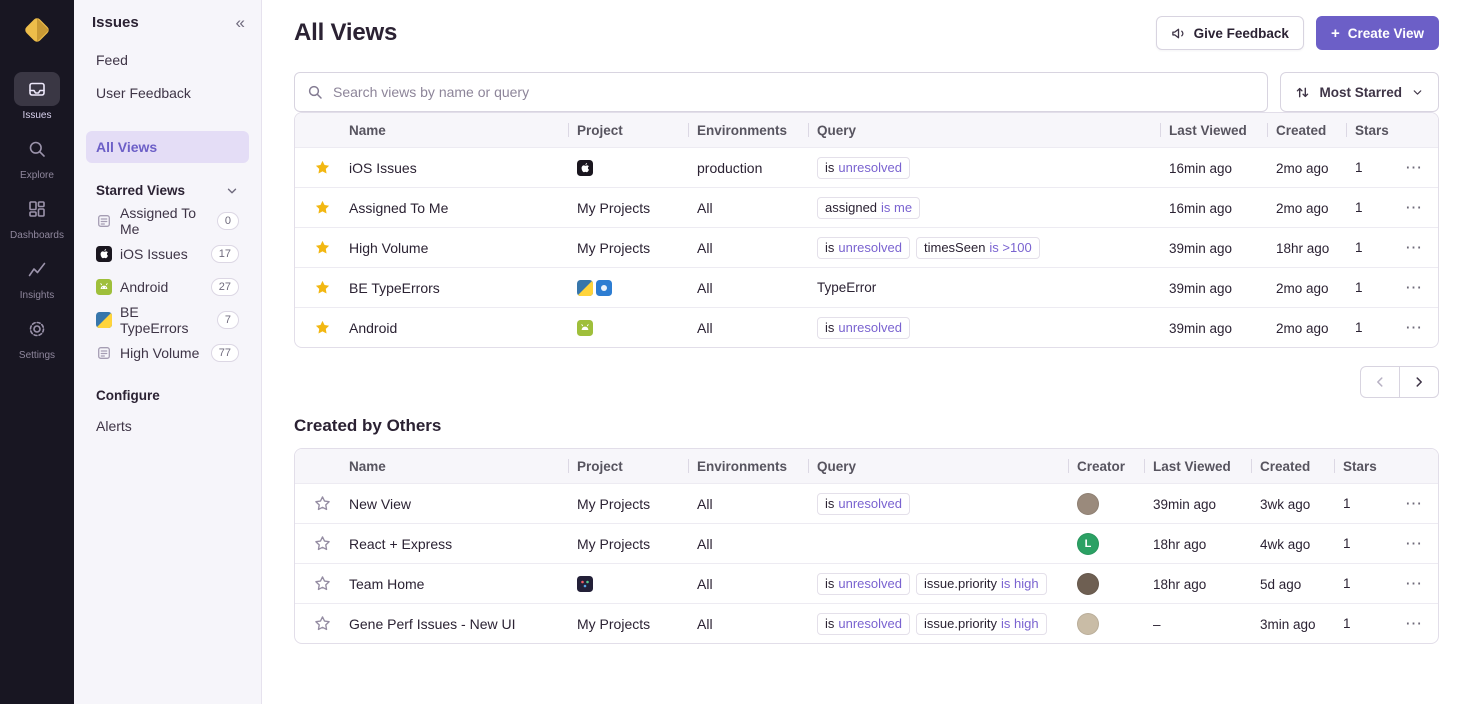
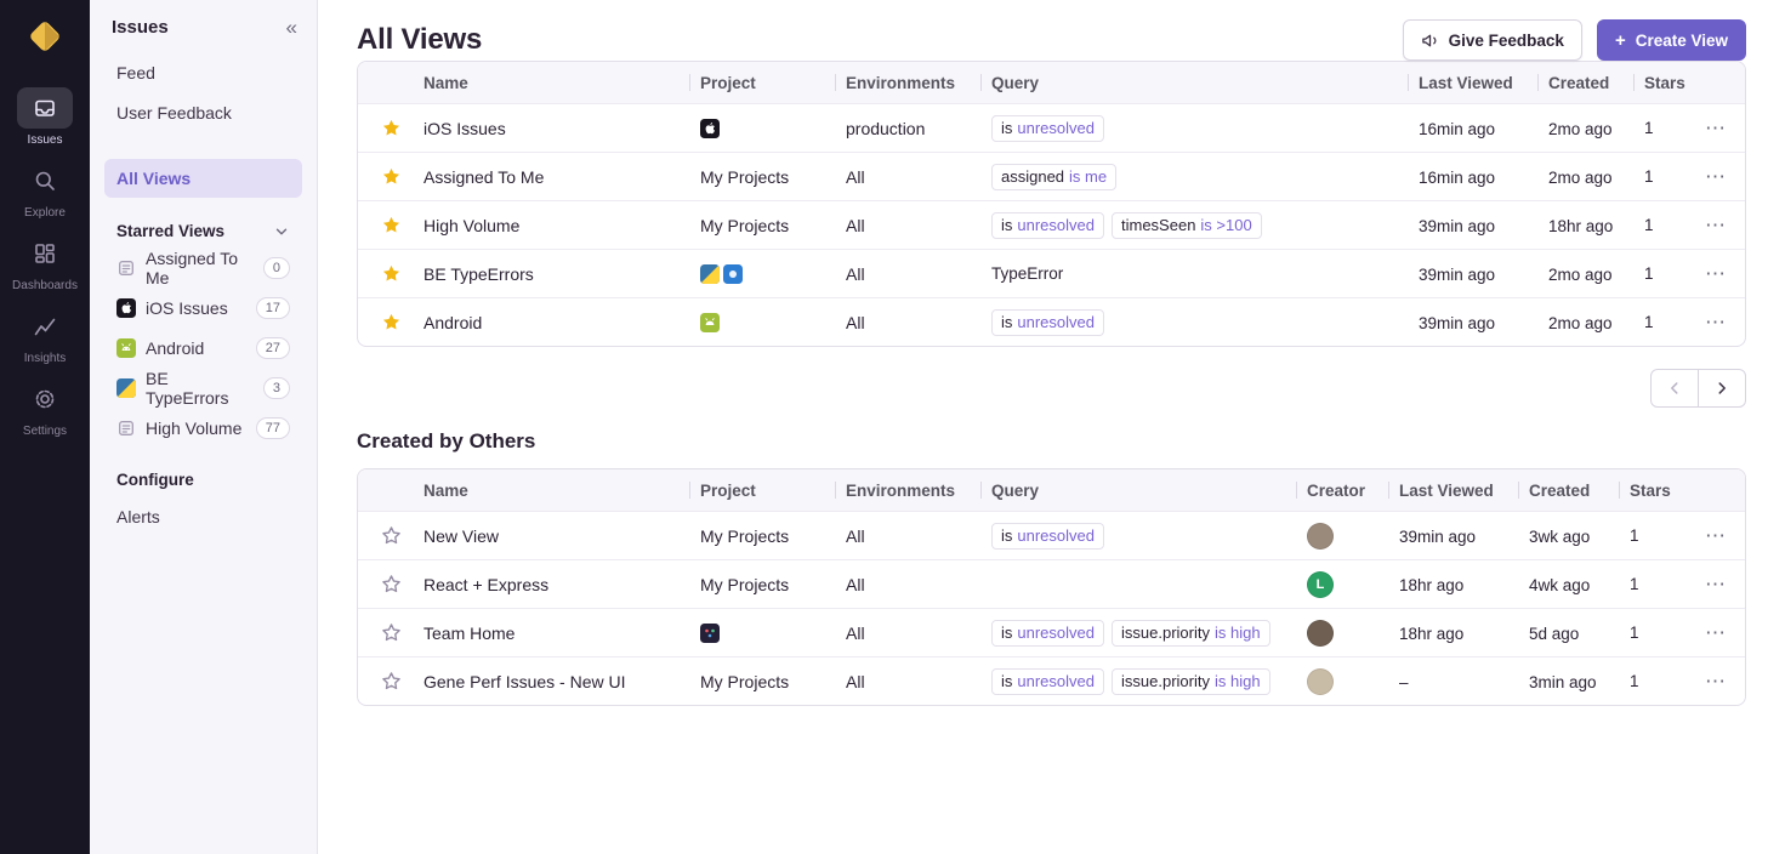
  Issues
  Explore
  Dashboards
  Insights
  Settings
  Issues
  «
  Feed
  User Feedback
  All Views
  Starred Views
  Assigned To Me
  0
  iOS Issues
  17
  Android
  27
  BE TypeErrors
- 7
+ 3
  High Volume
  77
  Configure
  Alerts
  All Views
  Give Feedback
  +
  Create View
- Search views by name or query
- Most Starred
  Name
  Project
  Environments
  Query
  Last Viewed
  Created
  Stars
  iOS Issues
  production
  is
  unresolved
  16min ago
  2mo ago
  1
  ⋯
  Assigned To Me
  My Projects
  All
  assigned
  is me
  16min ago
  2mo ago
  1
  ⋯
  High Volume
  My Projects
  All
  is
  unresolved
  timesSeen
  is >100
  39min ago
  18hr ago
  1
  ⋯
  BE TypeErrors
  All
  TypeError
  39min ago
  2mo ago
  1
  ⋯
  Android
  All
  is
  unresolved
  39min ago
  2mo ago
  1
  ⋯
  Created by Others
  Name
  Project
  Environments
  Query
  Creator
  Last Viewed
  Created
  Stars
  New View
  My Projects
  All
  is
  unresolved
  39min ago
  3wk ago
  1
  ⋯
  React + Express
  My Projects
  All
  L
  18hr ago
  4wk ago
  1
  ⋯
  Team Home
  All
  is
  unresolved
  issue.priority
  is high
  18hr ago
  5d ago
  1
  ⋯
  Gene Perf Issues - New UI
  My Projects
  All
  is
  unresolved
  issue.priority
  is high
  –
  3min ago
  1
  ⋯
